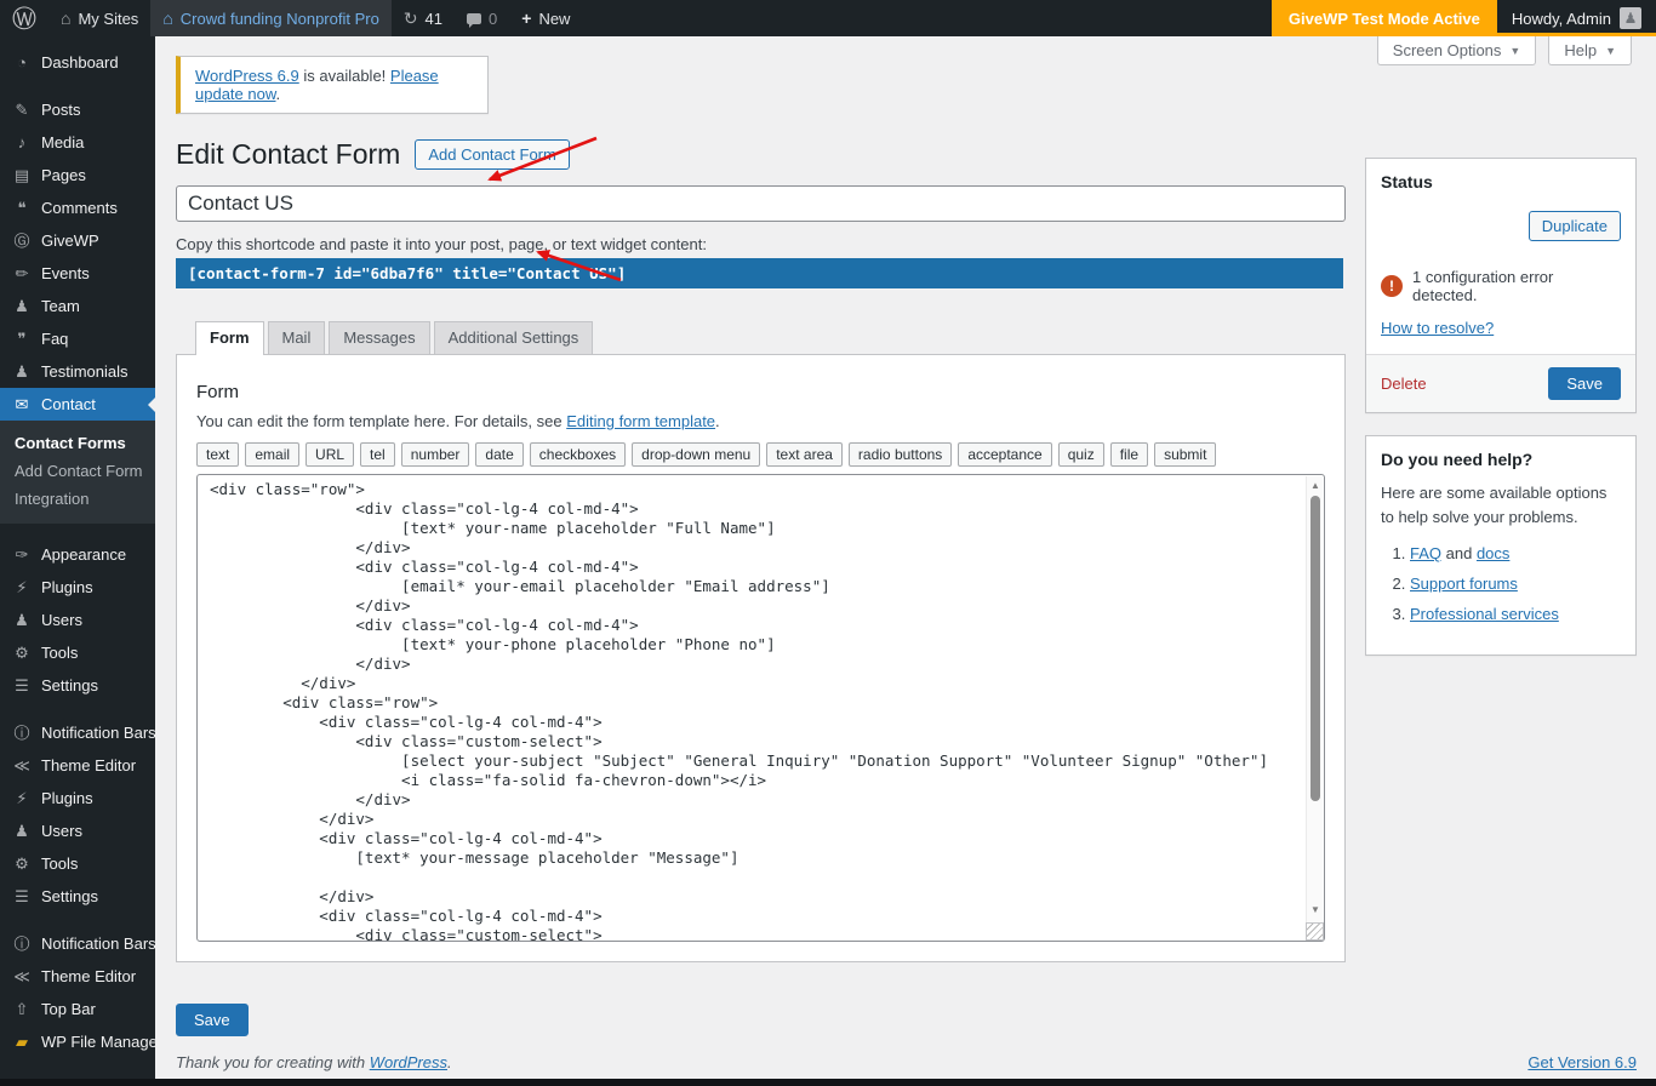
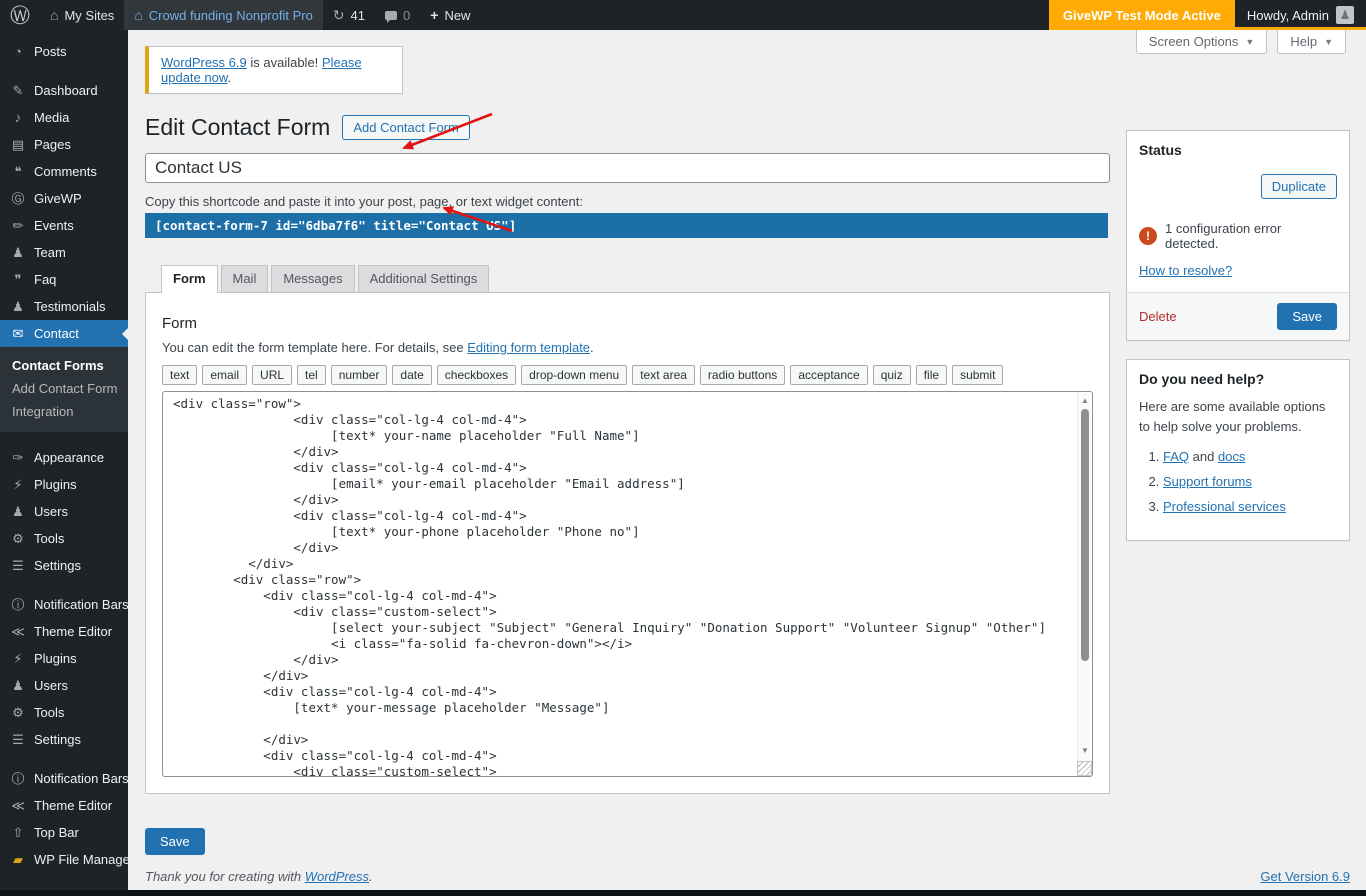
  Ⓦ
  ⌂
  My Sites
  ⌂
  Crowd funding Nonprofit Pro
  ↻
  41
  0
  +
  New
  GiveWP Test Mode Active
  Howdy, Admin
  ♟
  ◔
- Dashboard
+ Posts
  ✎
- Posts
+ Dashboard
  ♪
  Media
  ▤
  Pages
  ❝
  Comments
  Ⓖ
  GiveWP
  ✏
  Events
  ♟
  Team
  ❞
  Faq
  ♟
  Testimonials
  ✉
  Contact
  Contact Forms
  Add Contact Form
  Integration
  ✑
  Appearance
  ⚡
  Plugins
  ♟
  Users
  ⚙
  Tools
  ☰
  Settings
  ⓘ
  Notification Bars
  ≪
  Theme Editor
  ⚡
  Plugins
  ♟
  Users
  ⚙
  Tools
  ☰
  Settings
  ⓘ
  Notification Bars
  ≪
  Theme Editor
  ⇧
  Top Bar
  ▰
  WP File Manager
  Screen Options
  ▼
  Help
  ▼
  WordPress 6.9 is available! Please update now.
  Edit Contact Form
  Add Contact Form
  Contact US
  Copy this shortcode and paste it into your post, page, or text widget content:
  [contact-form-7 id="6dba7f6" title="Contact U"]
  Form
  Mail
  Messages
  Additional Settings
  Form
  You can edit the form template here. For details, see Editing form template.
  text
  email
  URL
  tel
  number
  date
  checkboxes
  drop-down menu
  text area
  radio buttons
  acceptance
  quiz
  file
  submit
  <div class="row">
  <div class="col-lg-4 col-md-4">
  [text* your-name placeholder "Full Name"]
  </div>
  <div class="col-lg-4 col-md-4">
  [email* your-email placeholder "Email address"]
  </div>
  <div class="col-lg-4 col-md-4">
  [text* your-phone placeholder "Phone no"]
  </div>
  </div>
  <div class="row">
  <div class="col-lg-4 col-md-4">
  <div class="custom-select">
  [select your-subject "Subject" "General Inquiry" "Donation Support" "Volunteer Signup" "Other"]
  <i class="fa-solid fa-chevron-down"></i>
  </div>
  </div>
  <div class="col-lg-4 col-md-4">
  [text* your-message placeholder "Message"]
  </div>
  <div class="col-lg-4 col-md-4">
  <div class="custom-select">
  ▲
  ▼
  Save
  Status
  Duplicate
  !
  1 configuration error detected.
  How to resolve?
  Delete
  Save
  Do you need help?
  Here are some available options to help solve your problems.
  FAQ and docs
  Support forums
  Professional services
  Thank you for creating with WordPress.
  Get Version 6.9
